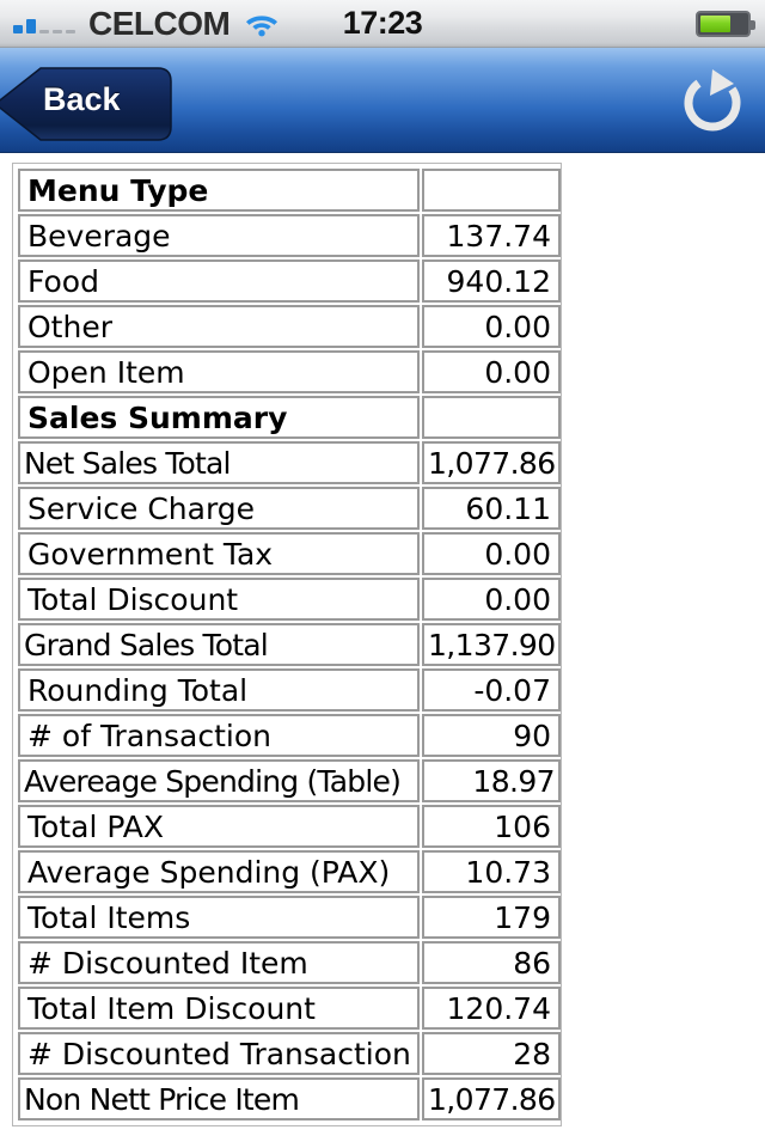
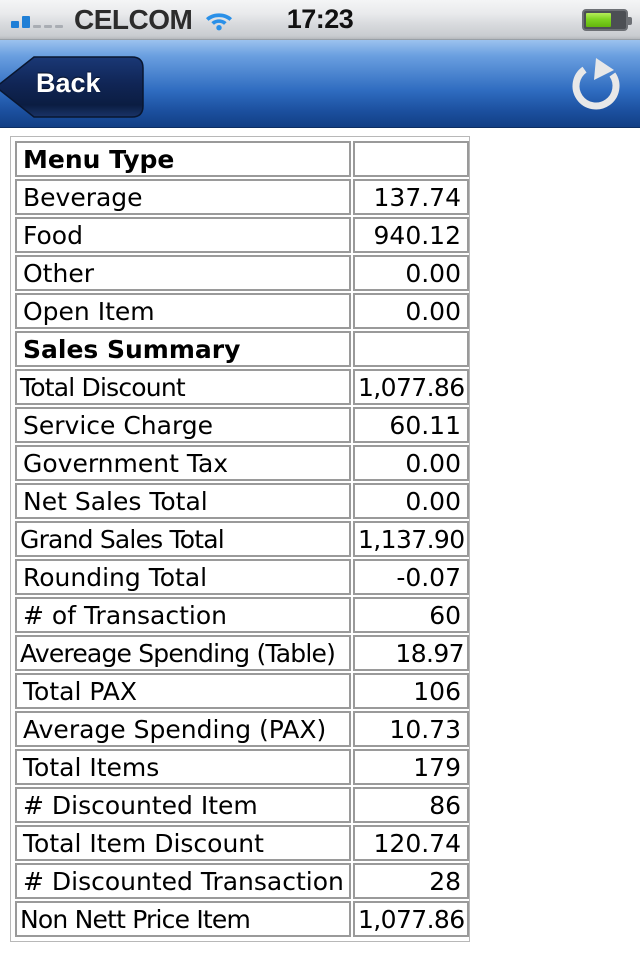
  CELCOM
  17:23
  Back
  Menu Type
  Beverage	137.74
  Food	940.12
  Other	0.00
  Open Item	0.00
  Sales Summary
- Net Sales Total	1,077.86
+ Total Discount	1,077.86
  Service Charge	60.11
  Government Tax	0.00
- Total Discount	0.00
+ Net Sales Total	0.00
  Grand Sales Total	1,137.90
  Rounding Total	-0.07
- # of Transaction	90
+ # of Transaction	60
  Avereage Spending (Table)	18.97
  Total PAX	106
  Average Spending (PAX)	10.73
  Total Items	179
  # Discounted Item	86
  Total Item Discount	120.74
  # Discounted Transaction	28
  Non Nett Price Item	1,077.86
